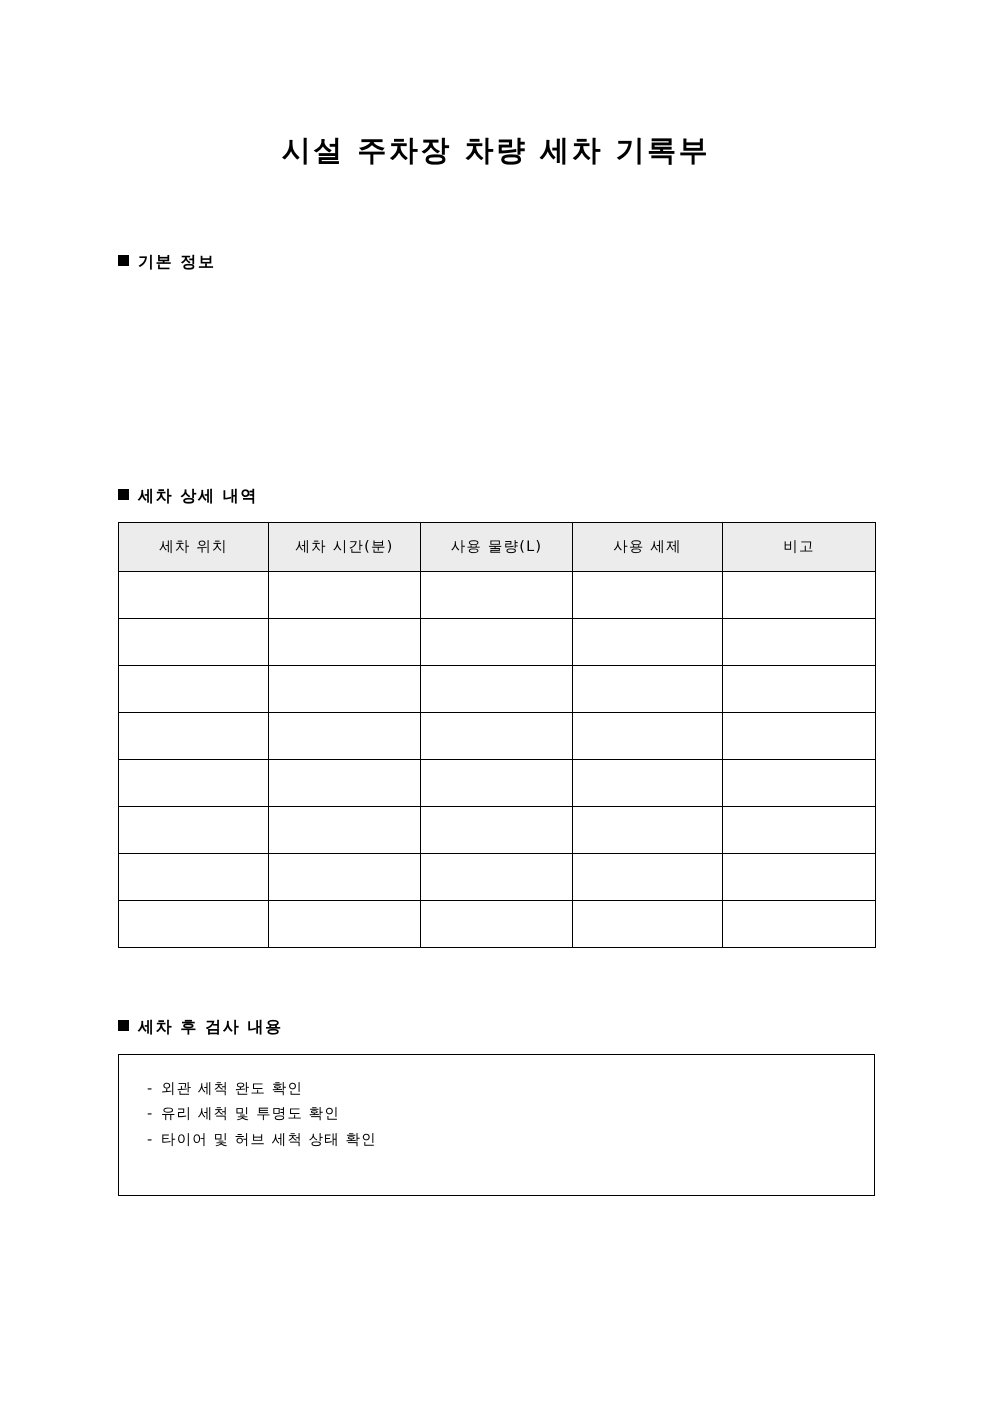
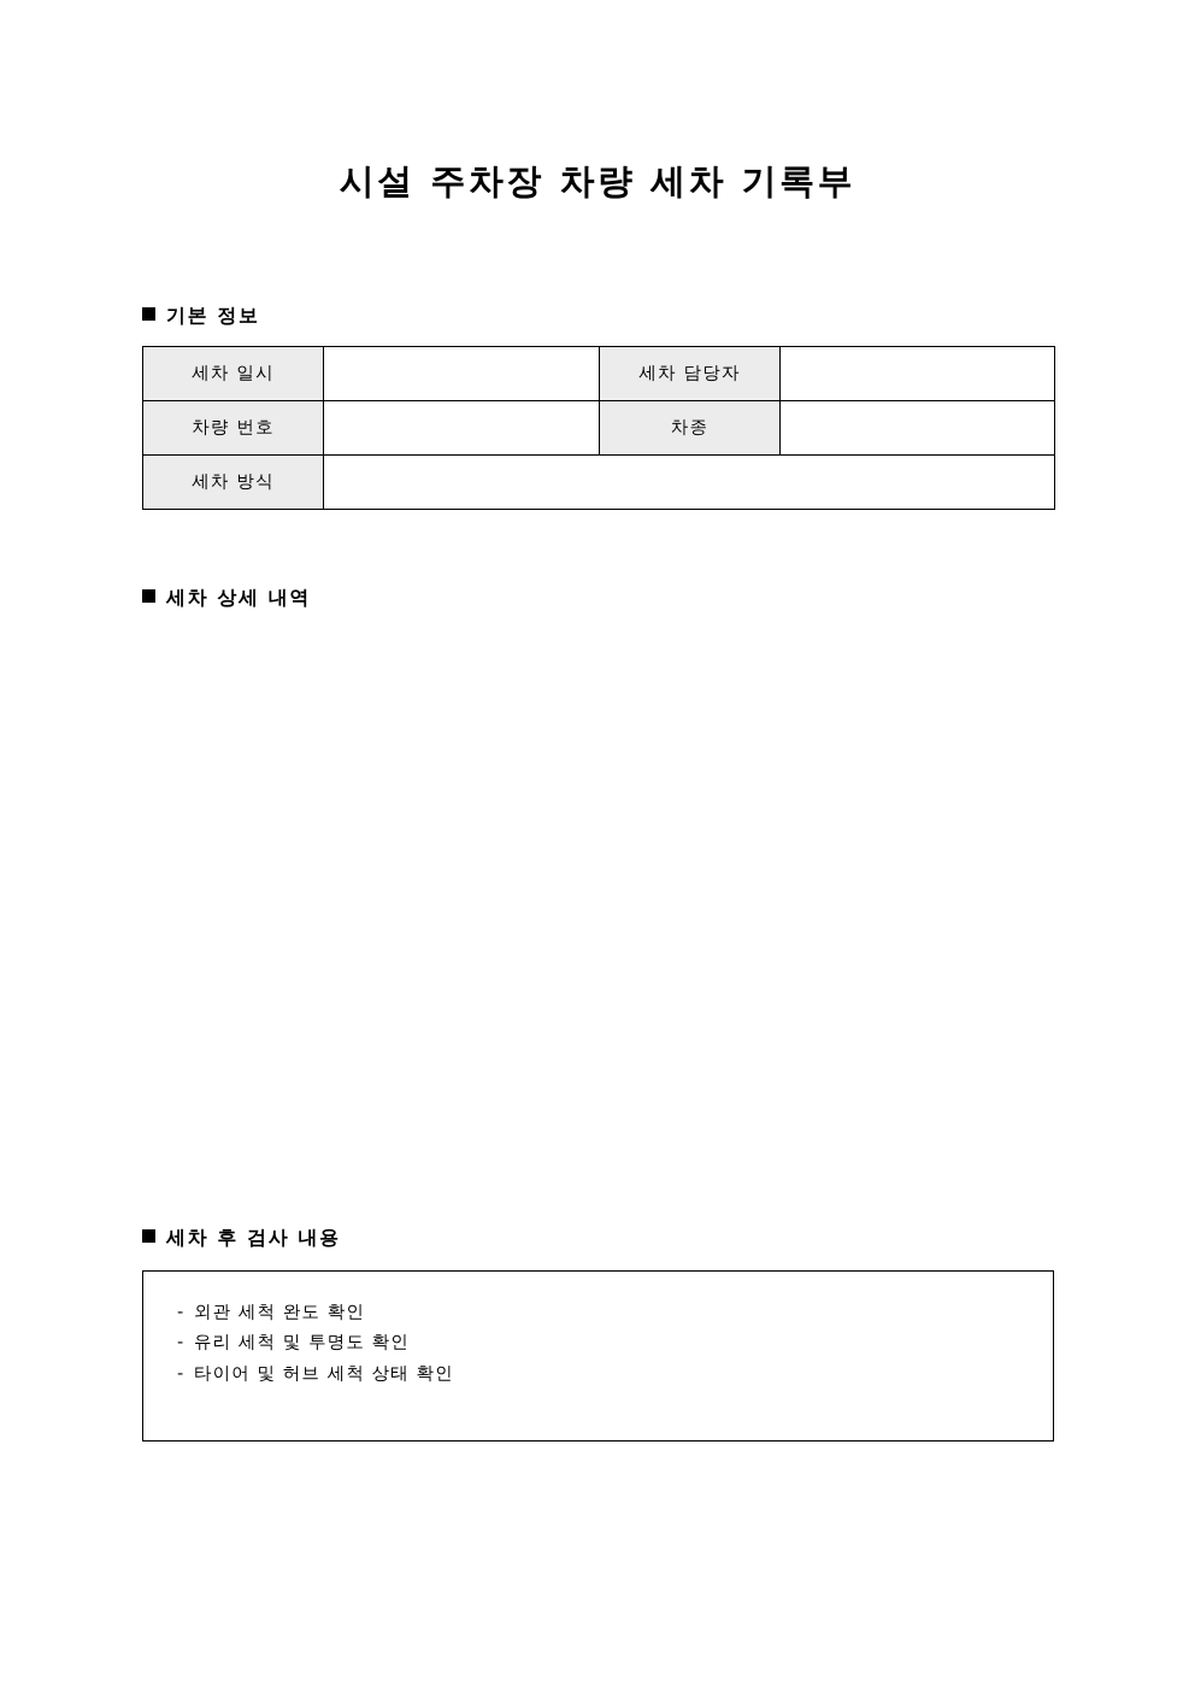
  시설 주차장 차량 세차 기록부
  기본 정보
+ 세차 일시		세차 담당자
+ 차량 번호		차종
+ 세차 방식
  세차 상세 내역
- 세차 위치	세차 시간(분)	사용 물량(L)	사용 세제	비고
  세차 후 검사 내용
  - 외관 세척 완도 확인
  - 유리 세척 및 투명도 확인
  - 타이어 및 허브 세척 상태 확인
